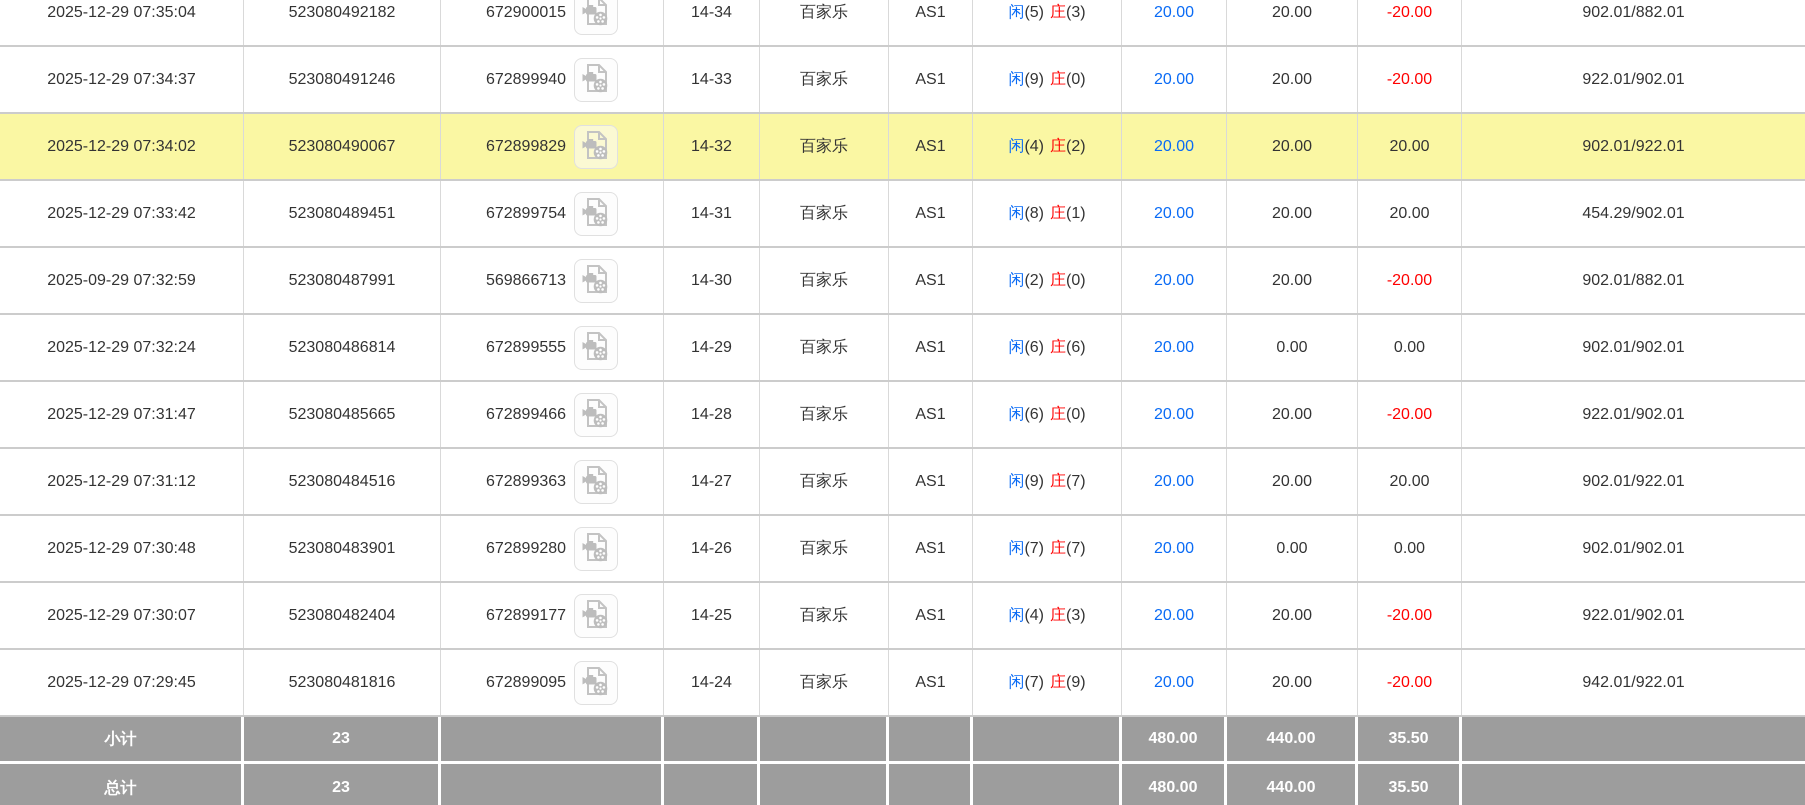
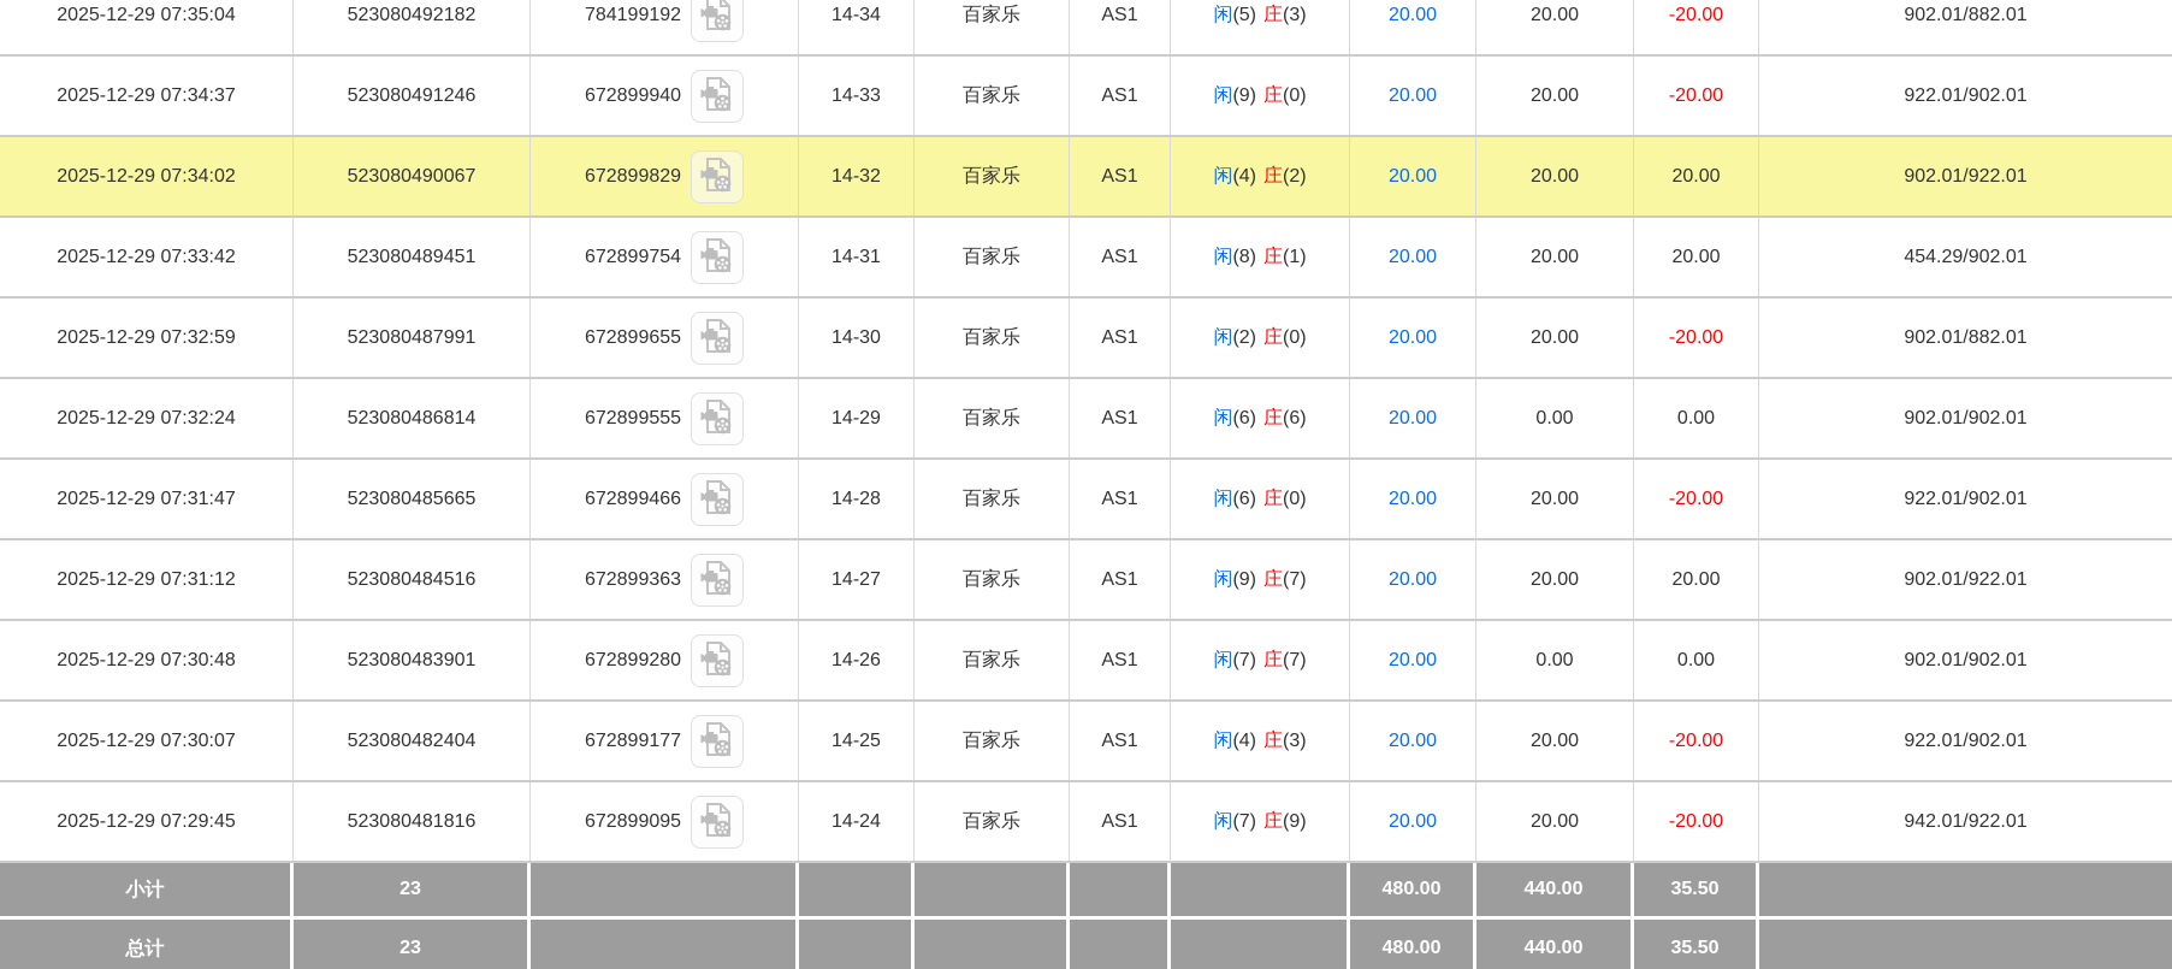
  2025-12-29 07:35:04
  523080492182
- 672900015
+ 784199192
  14-34
  百家乐
  AS1
  闲
  (5)
  庄
  (3)
  20.00
  20.00
  -20.00
  902.01/882.01
  2025-12-29 07:34:37
  523080491246
  672899940
  14-33
  百家乐
  AS1
  闲
  (9)
  庄
  (0)
  20.00
  20.00
  -20.00
  922.01/902.01
  2025-12-29 07:34:02
  523080490067
  672899829
  14-32
  百家乐
  AS1
  闲
  (4)
  庄
  (2)
  20.00
  20.00
  20.00
  902.01/922.01
  2025-12-29 07:33:42
  523080489451
  672899754
  14-31
  百家乐
  AS1
  闲
  (8)
  庄
  (1)
  20.00
  20.00
  20.00
  454.29/902.01
- 2025-09-29 07:32:59
+ 2025-12-29 07:32:59
  523080487991
- 569866713
+ 672899655
  14-30
  百家乐
  AS1
  闲
  (2)
  庄
  (0)
  20.00
  20.00
  -20.00
  902.01/882.01
  2025-12-29 07:32:24
  523080486814
  672899555
  14-29
  百家乐
  AS1
  闲
  (6)
  庄
  (6)
  20.00
  0.00
  0.00
  902.01/902.01
  2025-12-29 07:31:47
  523080485665
  672899466
  14-28
  百家乐
  AS1
  闲
  (6)
  庄
  (0)
  20.00
  20.00
  -20.00
  922.01/902.01
  2025-12-29 07:31:12
  523080484516
  672899363
  14-27
  百家乐
  AS1
  闲
  (9)
  庄
  (7)
  20.00
  20.00
  20.00
  902.01/922.01
  2025-12-29 07:30:48
  523080483901
  672899280
  14-26
  百家乐
  AS1
  闲
  (7)
  庄
  (7)
  20.00
  0.00
  0.00
  902.01/902.01
  2025-12-29 07:30:07
  523080482404
  672899177
  14-25
  百家乐
  AS1
  闲
  (4)
  庄
  (3)
  20.00
  20.00
  -20.00
  922.01/902.01
  2025-12-29 07:29:45
  523080481816
  672899095
  14-24
  百家乐
  AS1
  闲
  (7)
  庄
  (9)
  20.00
  20.00
  -20.00
  942.01/922.01
  小计
  23
  480.00
  440.00
  35.50
  总计
  23
  480.00
  440.00
  35.50
